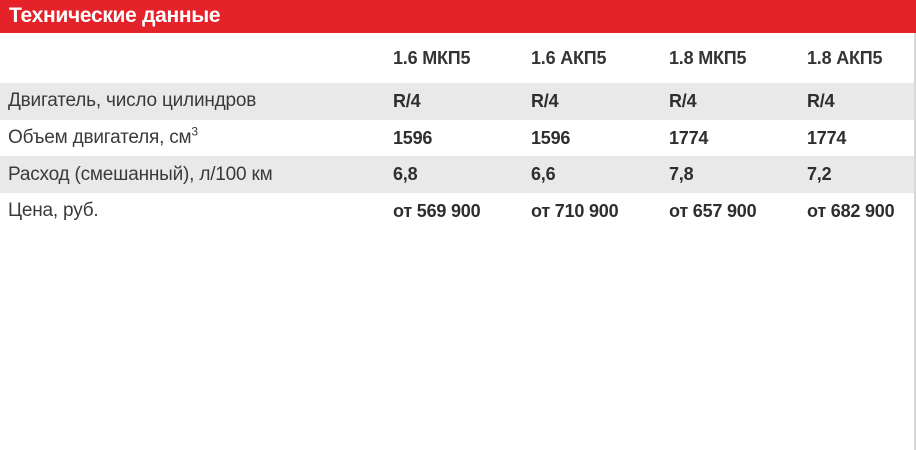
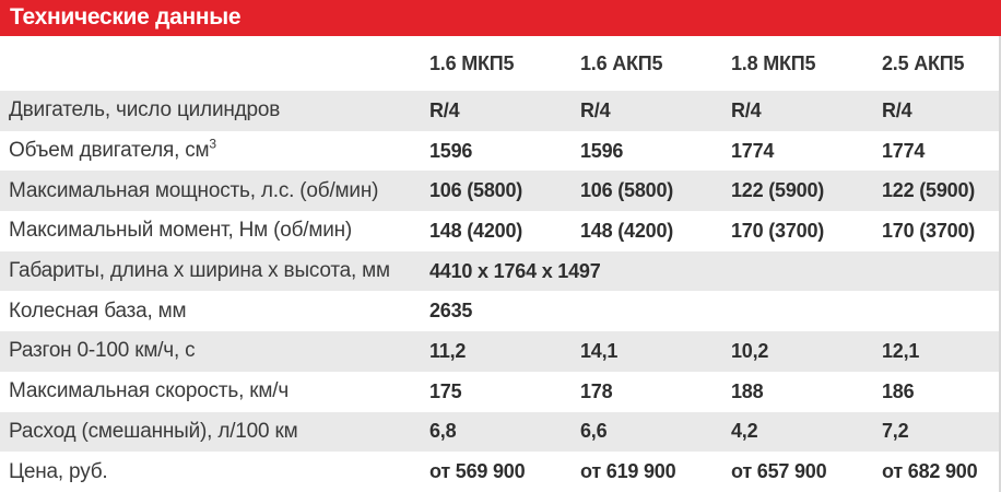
  Технические данные
- 	1.6 МКП5	1.6 АКП5	1.8 МКП5	1.8 АКП5
+ 	1.6 МКП5	1.6 АКП5	1.8 МКП5	2.5 АКП5
  Двигатель, число цилиндров	R/4	R/4	R/4	R/4
  Объем двигателя, см3	1596	1596	1774	1774
+ Максимальная мощность, л.с. (об/мин)	106 (5800)	106 (5800)	122 (5900)	122 (5900)
+ Максимальный момент, Нм (об/мин)	148 (4200)	148 (4200)	170 (3700)	170 (3700)
+ Габариты, длина x ширина x высота, мм	4410 x 1764 x 1497
+ Колесная база, мм	2635
+ Разгон 0-100 км/ч, с	11,2	14,1	10,2	12,1
+ Максимальная скорость, км/ч	175	178	188	186
- Расход (смешанный), л/100 км	6,8	6,6	7,8	7,2
+ Расход (смешанный), л/100 км	6,8	6,6	4,2	7,2
- Цена, руб.	от 569 900	от 710 900	от 657 900	от 682 900
+ Цена, руб.	от 569 900	от 619 900	от 657 900	от 682 900
